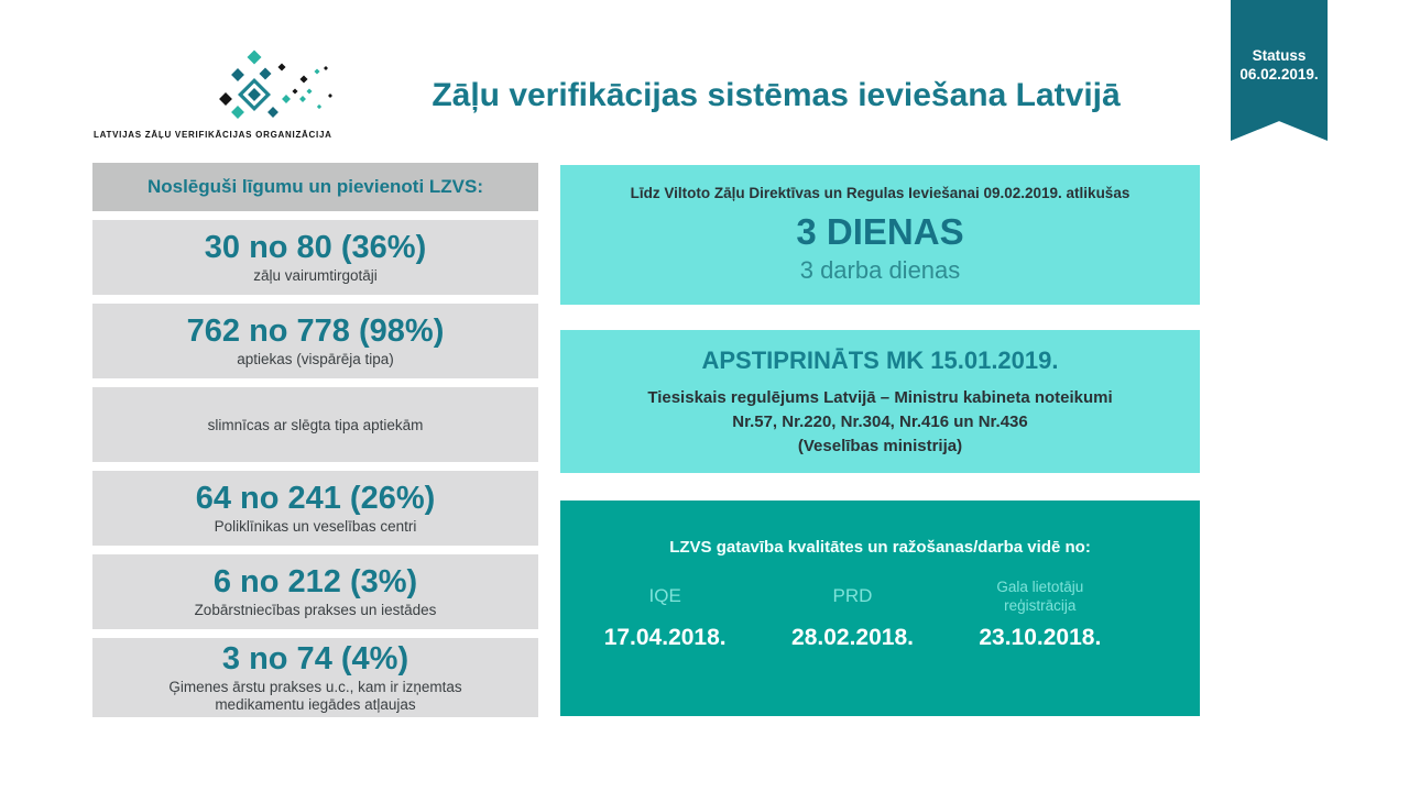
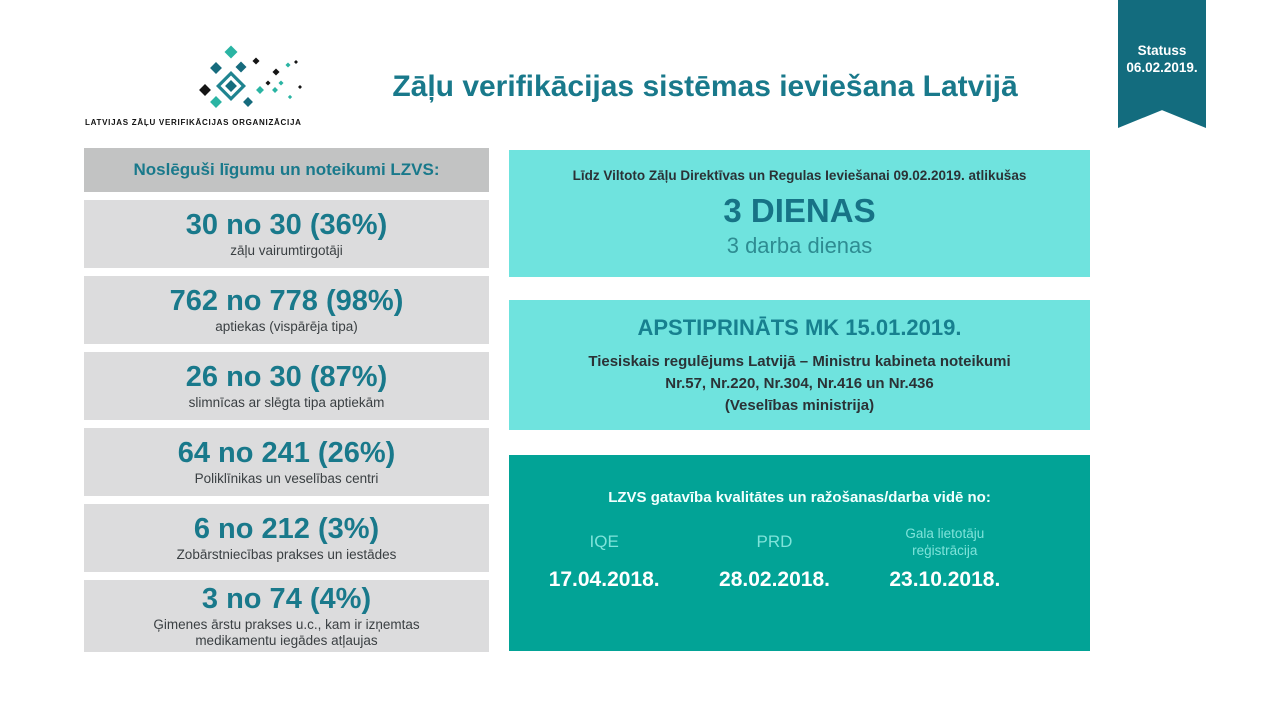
  LATVIJAS ZĀĻU VERIFIKĀCIJAS ORGANIZĀCIJA
  Zāļu verifikācijas sistēmas ieviešana Latvijā
  Statuss
  06.02.2019.
- Noslēguši līgumu un pievienoti LZVS:
+ Noslēguši līgumu un noteikumi LZVS:
- 30 no 80 (36%)
+ 30 no 30 (36%)
  zāļu vairumtirgotāji
  762 no 778 (98%)
  aptiekas (vispārēja tipa)
+ 26 no 30 (87%)
  slimnīcas ar slēgta tipa aptiekām
  64 no 241 (26%)
  Poliklīnikas un veselības centri
  6 no 212 (3%)
  Zobārstniecības prakses un iestādes
  3 no 74 (4%)
  Ģimenes ārstu prakses u.c., kam ir izņemtas medikamentu iegādes atļaujas
  Līdz Viltoto Zāļu Direktīvas un Regulas Ieviešanai 09.02.2019. atlikušas
  3 DIENAS
  3 darba dienas
  APSTIPRINĀTS MK 15.01.2019.
  Tiesiskais regulējums Latvijā – Ministru kabineta noteikumi
  Nr.57, Nr.220, Nr.304, Nr.416 un Nr.436
  (Veselības ministrija)
  LZVS gatavība kvalitātes un ražošanas/darba vidē no:
  IQE
  17.04.2018.
  PRD
  28.02.2018.
  Gala lietotāju reģistrācija
  23.10.2018.
